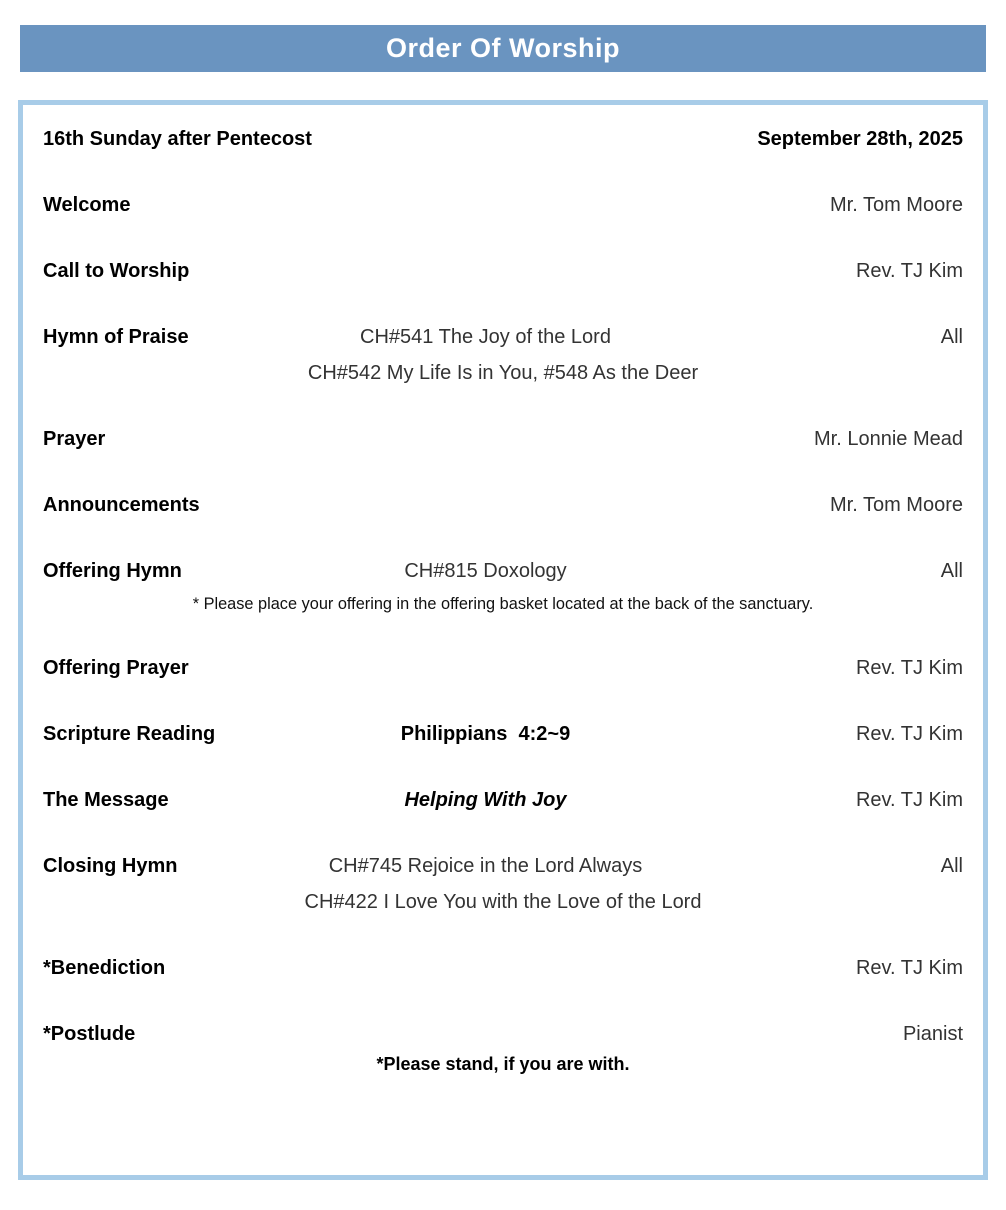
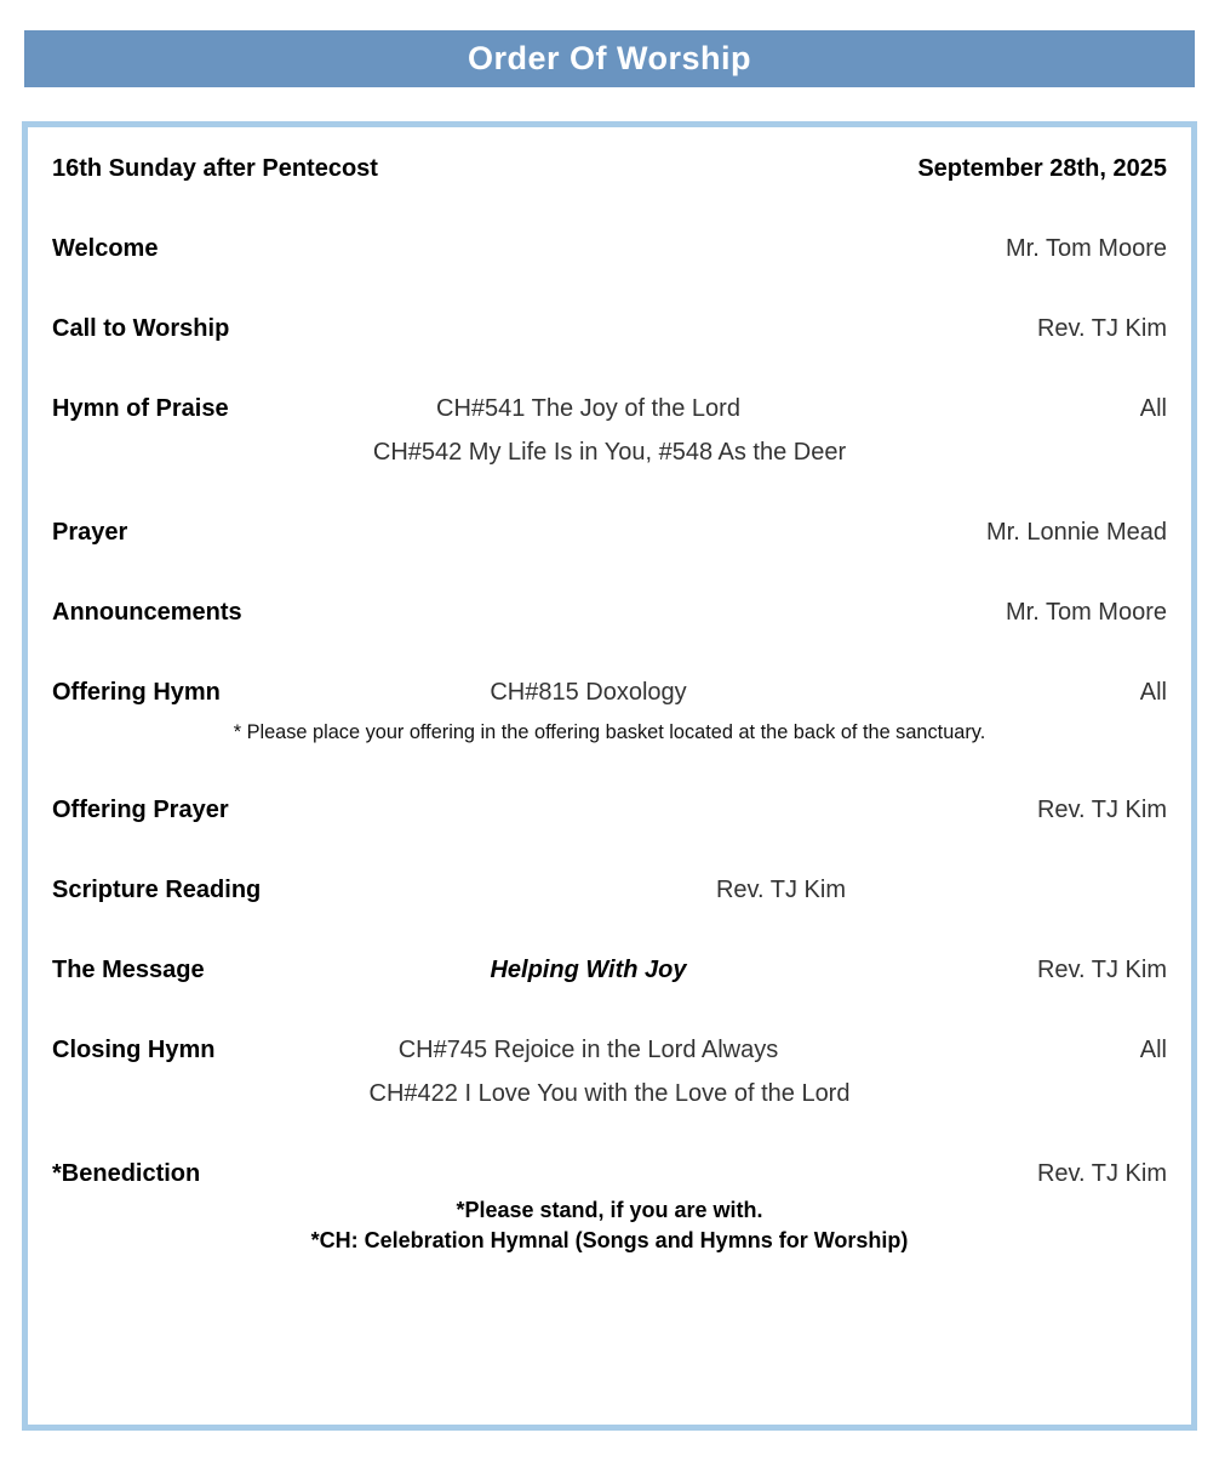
  Order Of Worship
  16th Sunday after Pentecost
  September 28th, 2025
  Welcome
  Mr. Tom Moore
  Call to Worship
  Rev. TJ Kim
  Hymn of Praise
  CH#541 The Joy of the Lord
  All
  CH#542 My Life Is in You, #548 As the Deer
  Prayer
  Mr. Lonnie Mead
  Announcements
  Mr. Tom Moore
  Offering Hymn
  CH#815 Doxology
  All
  * Please place your offering in the offering basket located at the back of the sanctuary.
  Offering Prayer
  Rev. TJ Kim
  Scripture Reading
- Philippians 4:2~9
  Rev. TJ Kim
  The Message
  Helping With Joy
  Rev. TJ Kim
  Closing Hymn
  CH#745 Rejoice in the Lord Always
  All
  CH#422 I Love You with the Love of the Lord
  *Benediction
  Rev. TJ Kim
- *Postlude
- Pianist
  *Please stand, if you are with.
+ *CH: Celebration Hymnal (Songs and Hymns for Worship)
